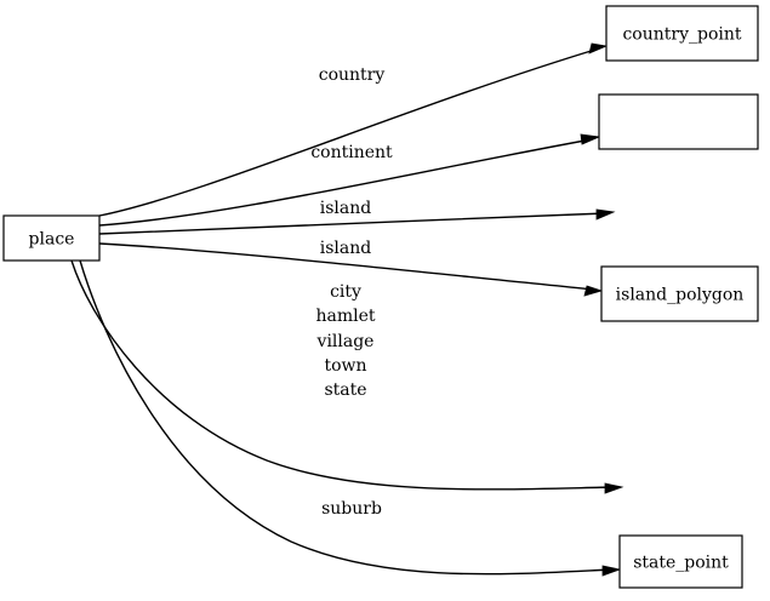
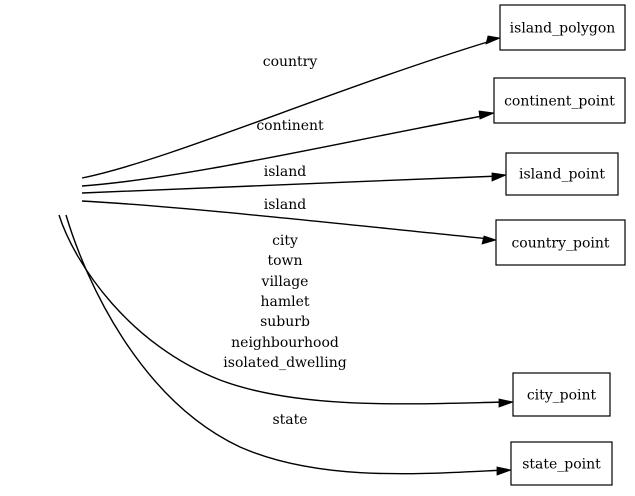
  country
  continent
  island
  island
  city
- hamlet
+ town
  village
- town
+ hamlet
- state
+ suburb
+ neighbourhood
+ isolated_dwelling
- suburb
+ state
- place
- country_point
+ island_polygon
+ continent_point
+ island_point
- island_polygon
+ country_point
+ city_point
  state_point
